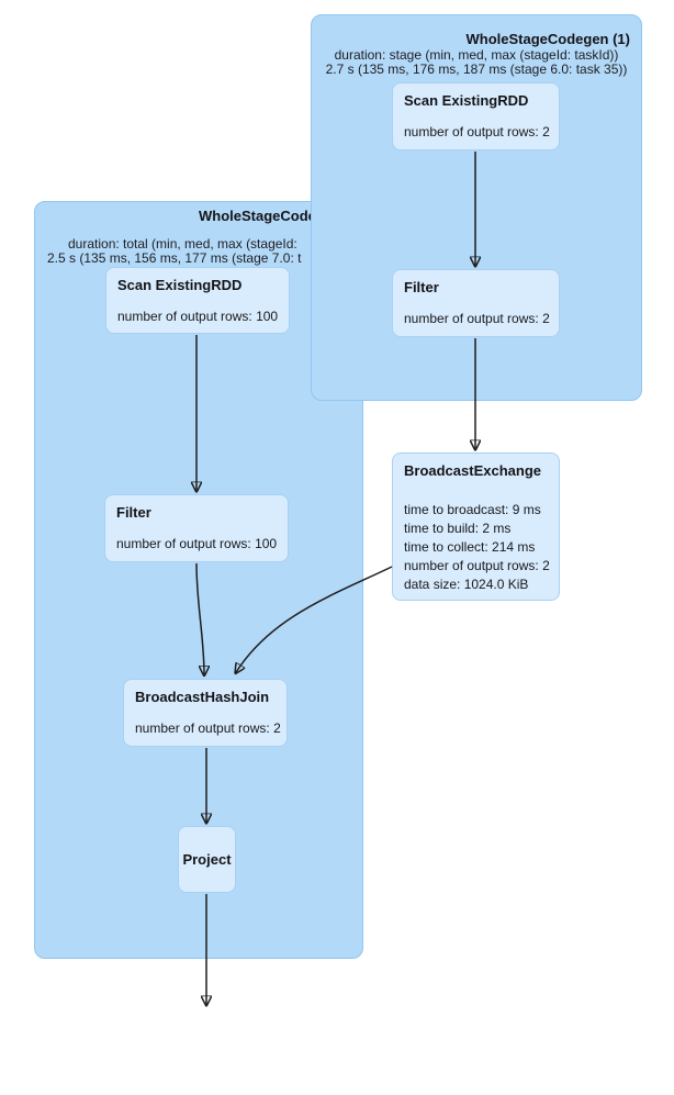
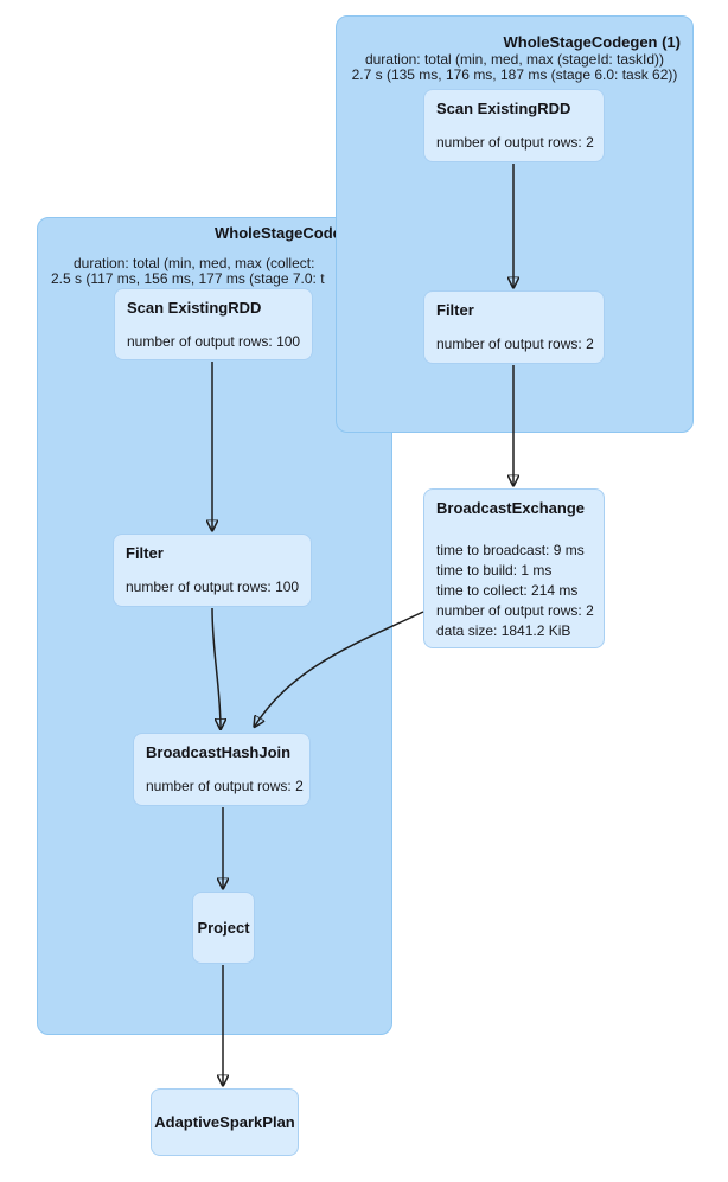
  WholeStageCod
- duration: total (min, med, max (stageId:
+ duration: total (min, med, max (collect:
- 2.5 s (135 ms, 156 ms, 177 ms (stage 7.0: t
+ 2.5 s (117 ms, 156 ms, 177 ms (stage 7.0: t
  WholeStageCodegen (1)
- duration: stage (min, med, max (stageId: taskId))
+ duration: total (min, med, max (stageId: taskId))
- 2.7 s (135 ms, 176 ms, 187 ms (stage 6.0: task 35))
+ 2.7 s (135 ms, 176 ms, 187 ms (stage 6.0: task 62))
  Scan ExistingRDD
  number of output rows: 2
  Filter
  number of output rows: 2
  BroadcastExchange
  time to broadcast: 9 ms
- time to build: 2 ms
+ time to build: 1 ms
  time to collect: 214 ms
  number of output rows: 2
- data size: 1024.0 KiB
+ data size: 1841.2 KiB
  Scan ExistingRDD
  number of output rows: 100
  Filter
  number of output rows: 100
  BroadcastHashJoin
  number of output rows: 2
  Project
+ AdaptiveSparkPlan
